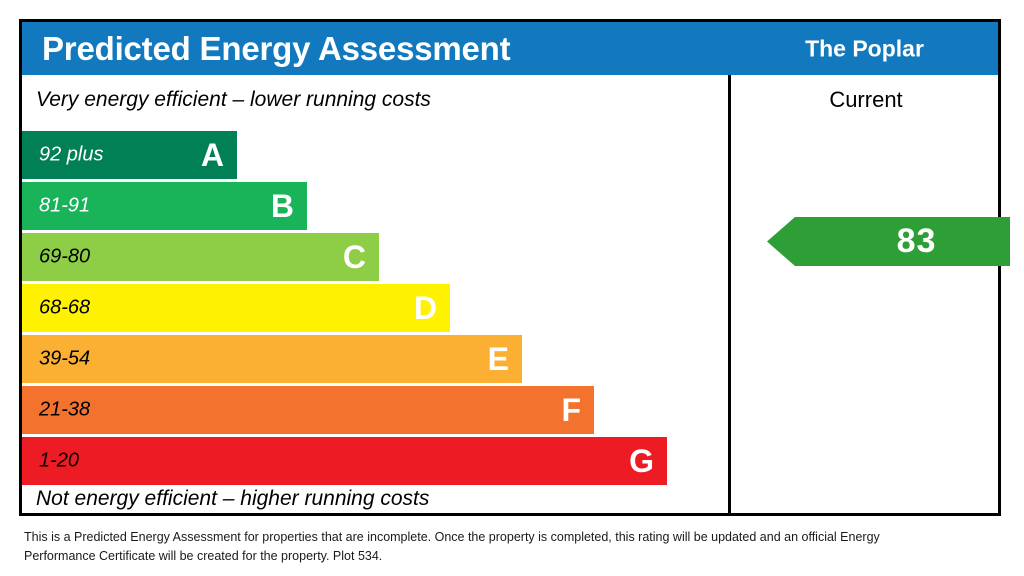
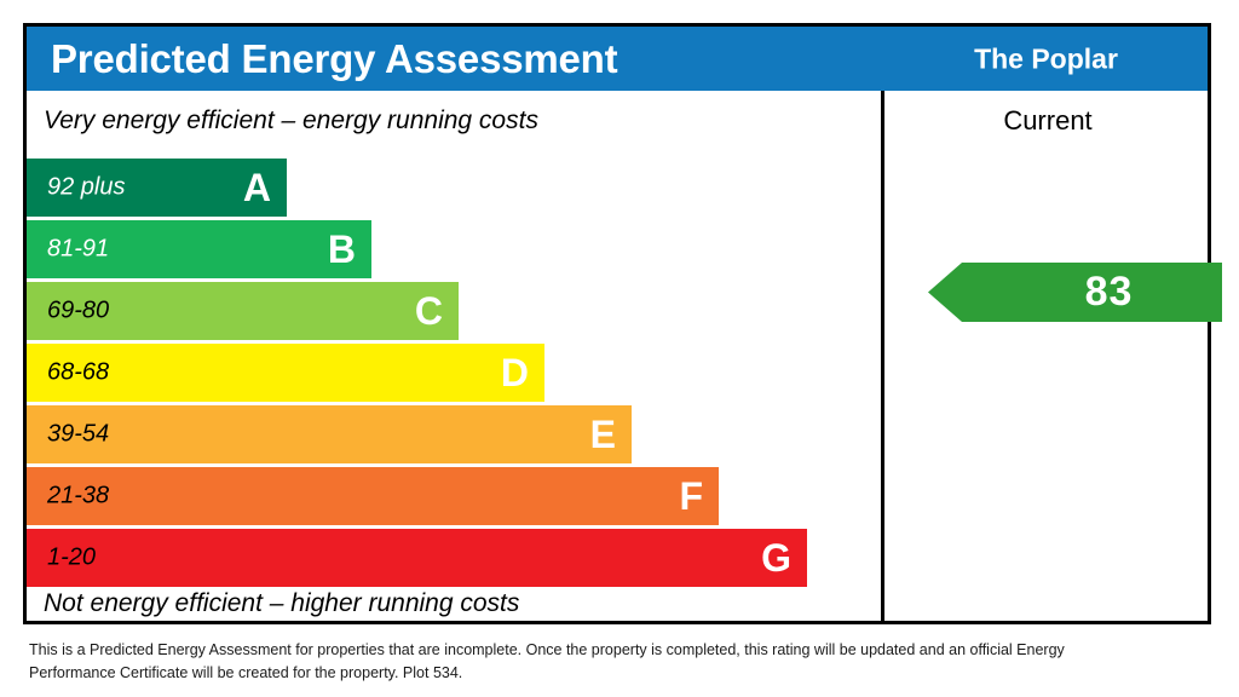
  Predicted Energy Assessment
  The Poplar
- Very energy efficient – lower running costs
+ Very energy efficient – energy running costs
  92 plus
  A
  81-91
  B
  69-80
  C
  68-68
  D
  39-54
  E
  21-38
  F
  1-20
  G
  Not energy efficient – higher running costs
  Current
  83
  This is a Predicted Energy Assessment for properties that are incomplete. Once the property is completed, this rating will be updated and an official Energy Performance Certificate will be created for the property. Plot 534.
